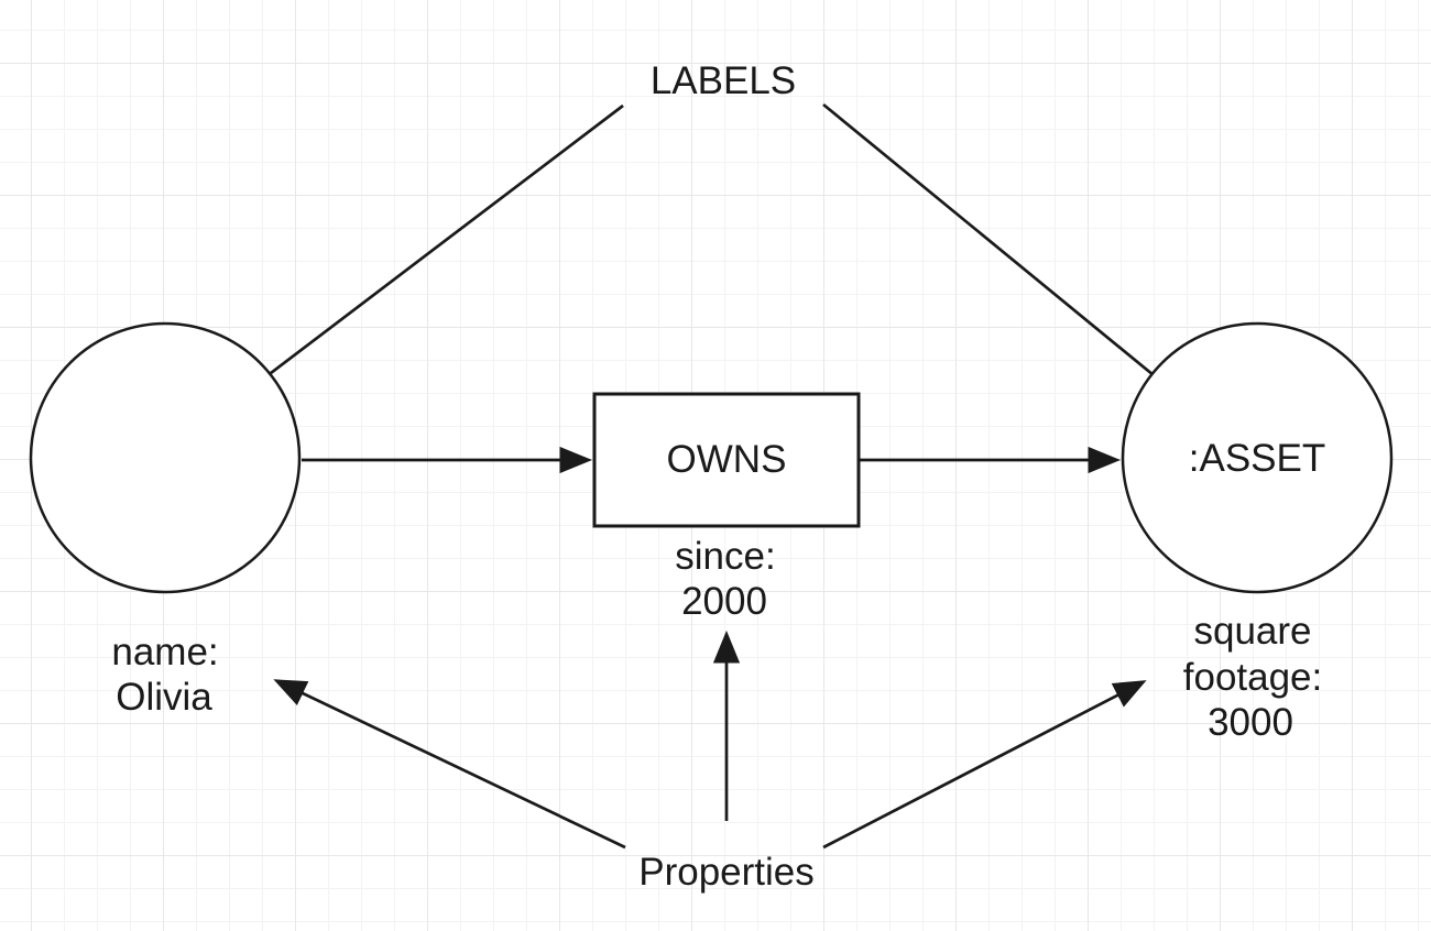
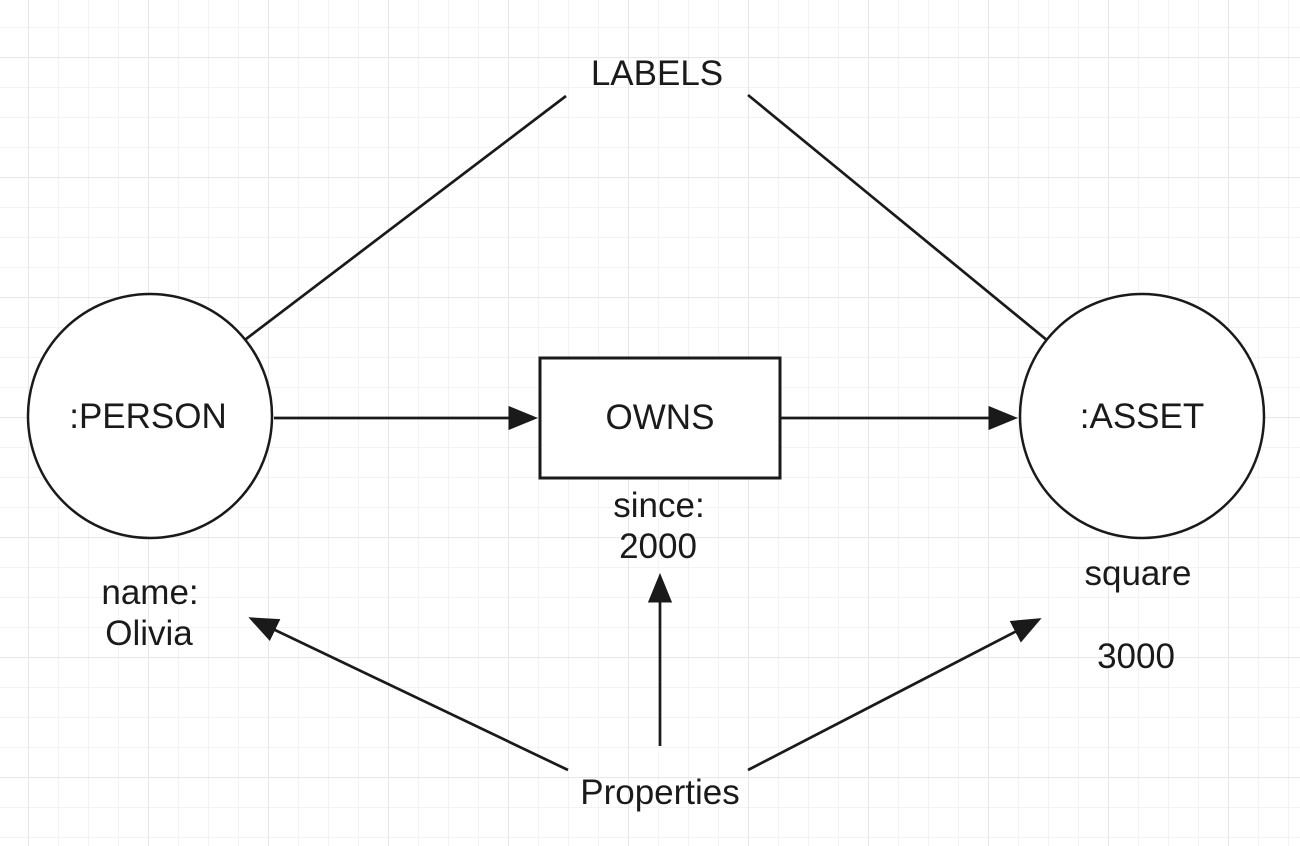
+ :PERSON
  :ASSET
  OWNS
  LABELS
  Properties
  since:
  2000
  name:
  Olivia
  square
- footage:
  3000
